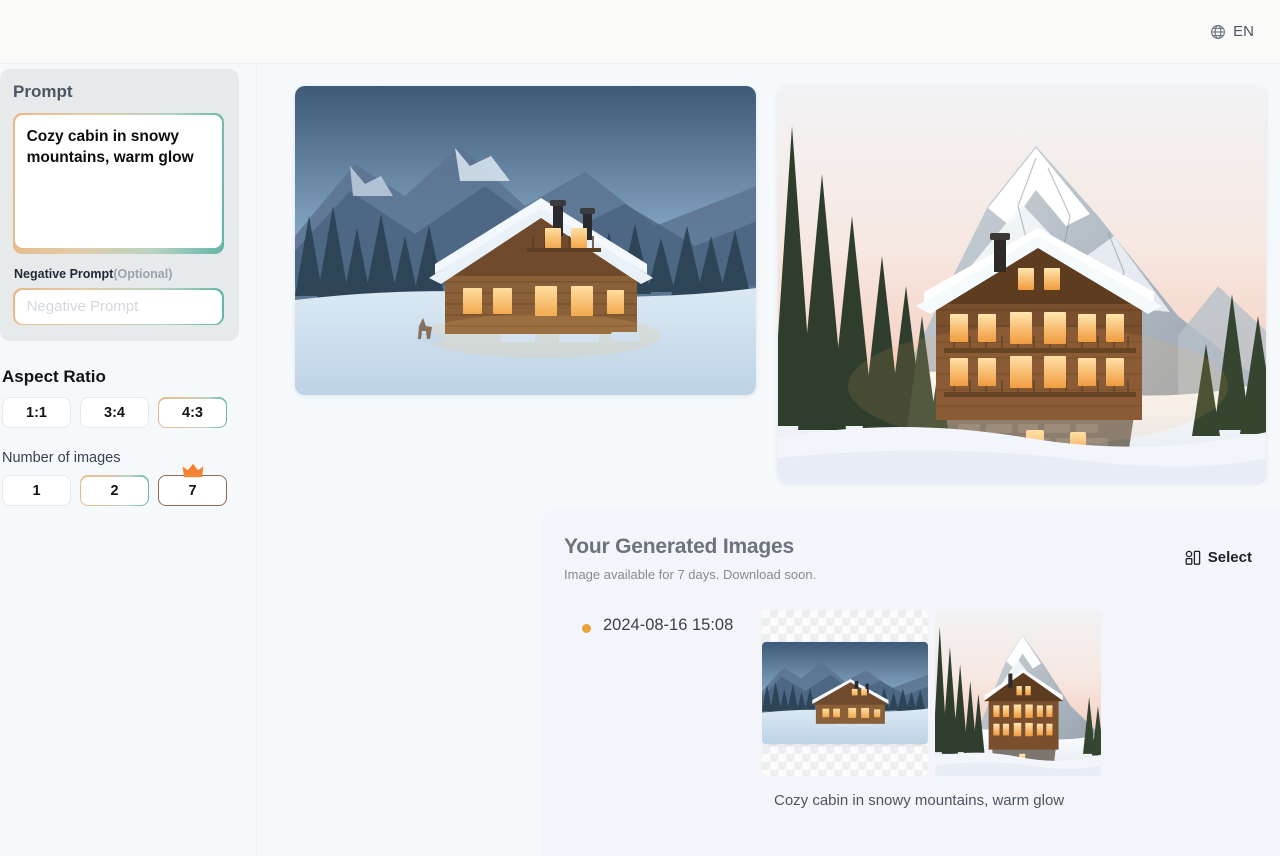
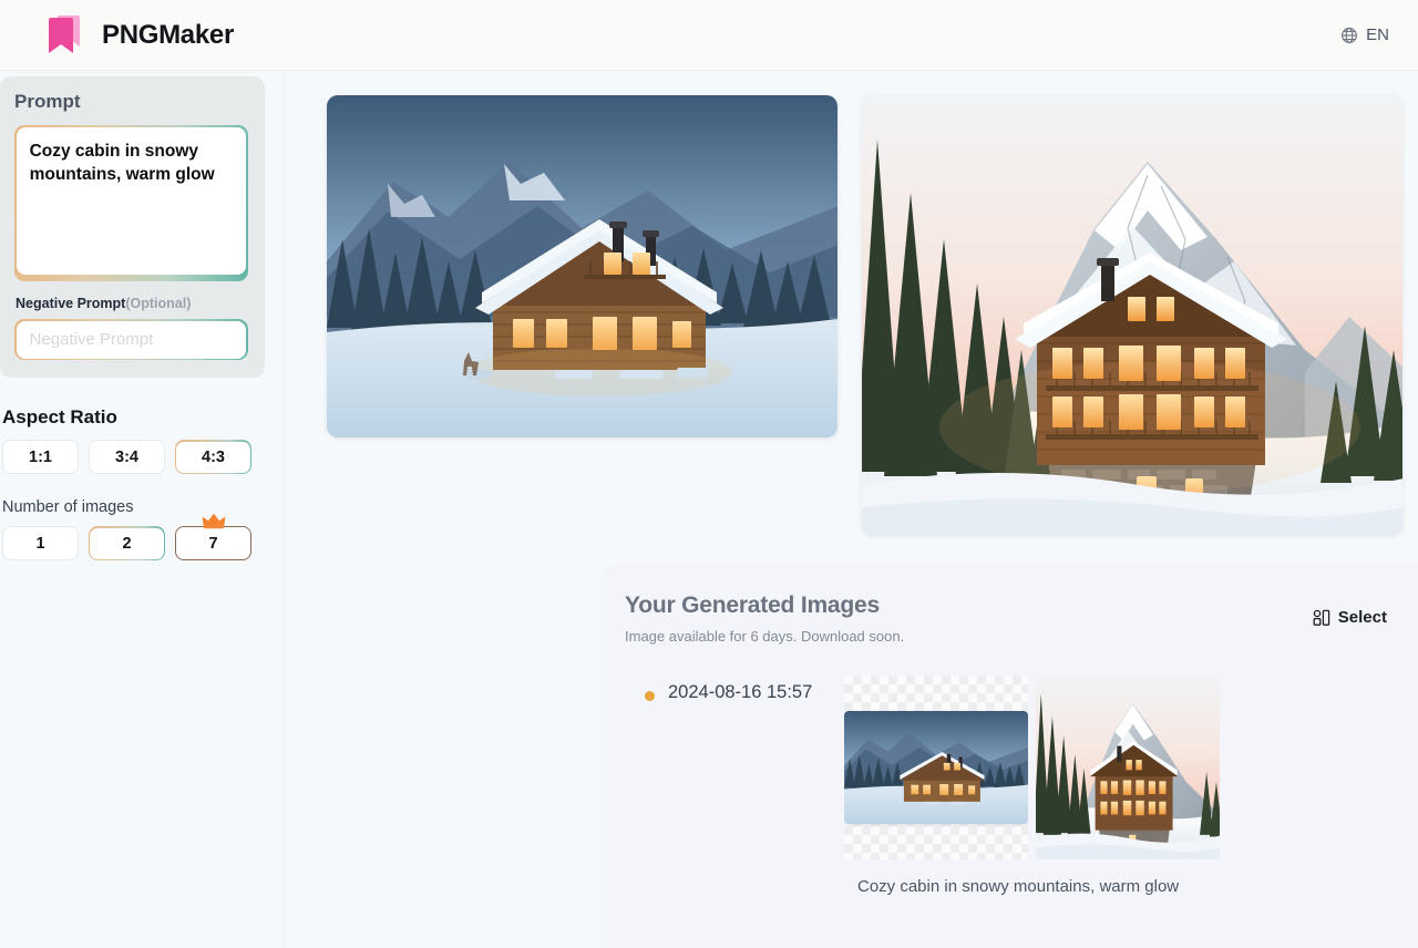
+ PNGMaker
  EN
  Prompt
  Negative Prompt(Optional)
  Negative Prompt
  Aspect Ratio
  1:1
  3:4
  4:3
  Number of images
  1
  2
  7
  Your Generated Images
- Image available for 7 days. Download soon.
+ Image available for 6 days. Download soon.
  Select
- 2024-08-16 15:08
+ 2024-08-16 15:57
  Cozy cabin in snowy mountains, warm glow
